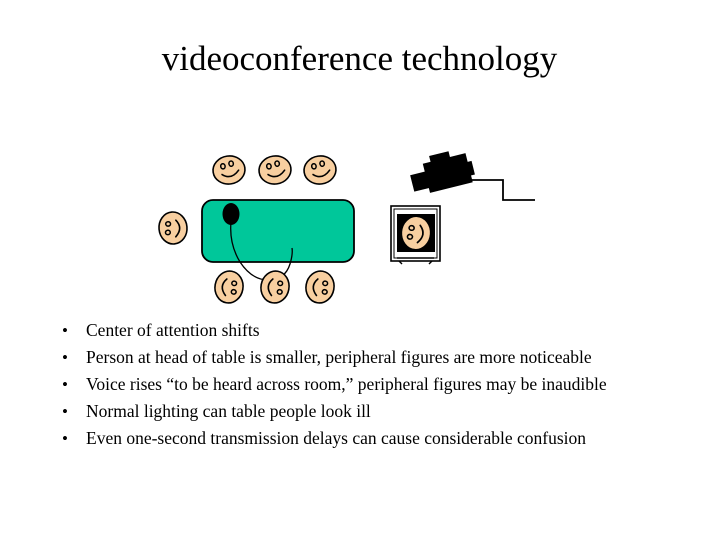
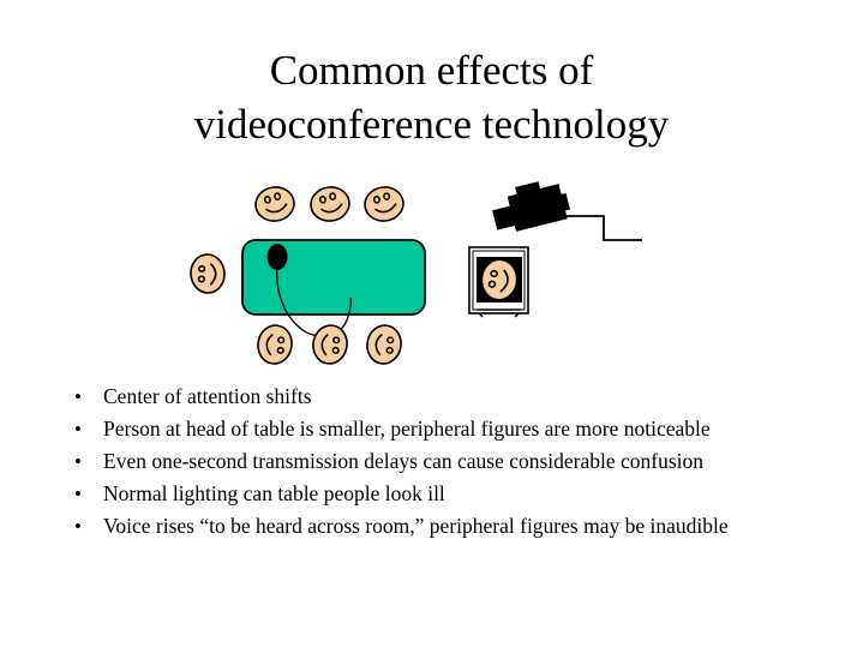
+ Common effects of
  videoconference technology
  •
  Center of attention shifts
  •
  Person at head of table is smaller, peripheral figures are more noticeable
  •
- Voice rises “to be heard across room,” peripheral figures may be inaudible
+ Even one-second transmission delays can cause considerable confusion
  •
  Normal lighting can table people look ill
  •
- Even one-second transmission delays can cause considerable confusion
+ Voice rises “to be heard across room,” peripheral figures may be inaudible
